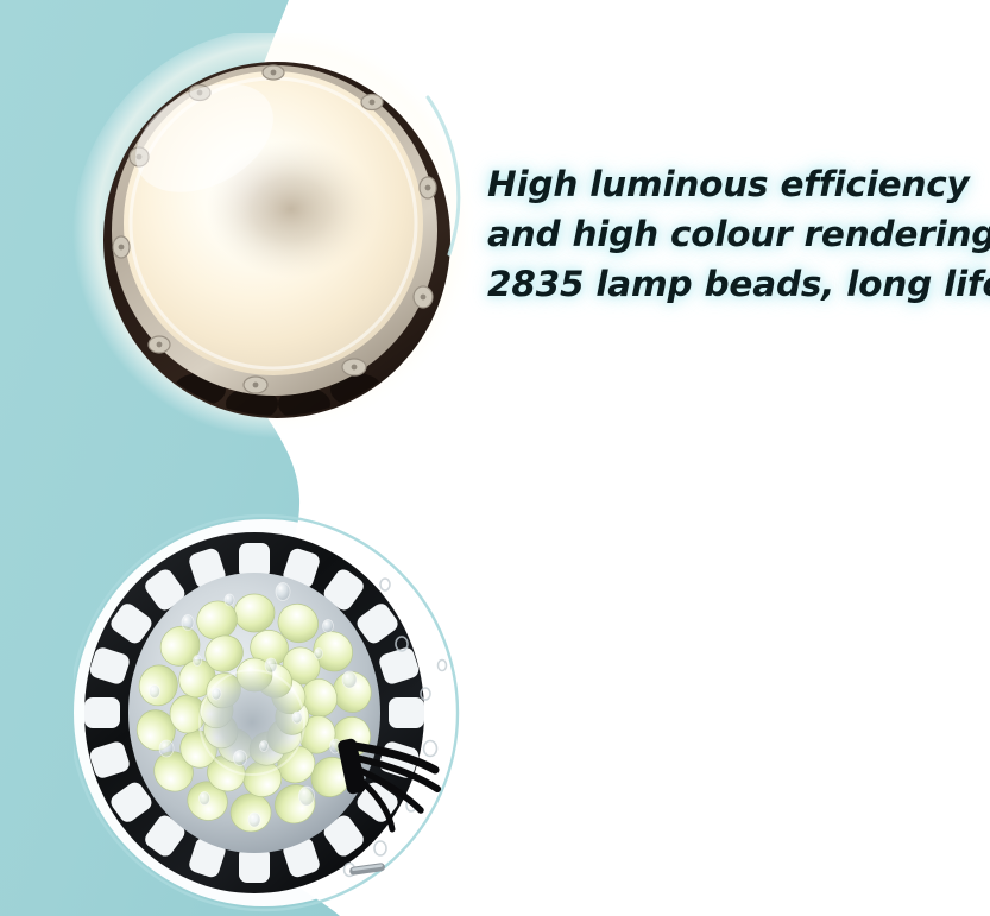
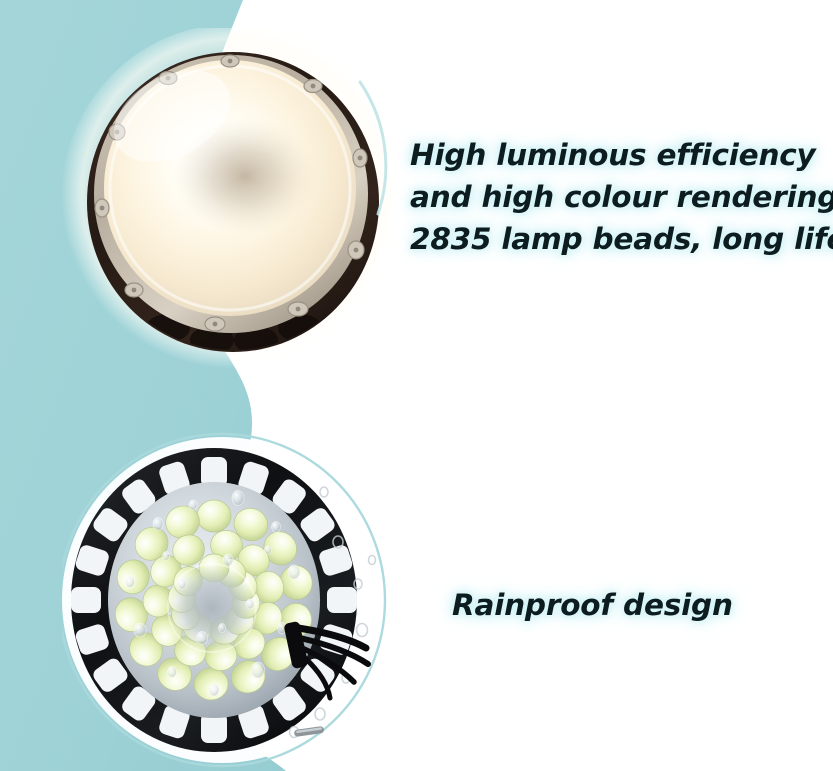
  High luminous efficiency
  and high colour rendering
  2835 lamp beads, long lif
+ Rainproof design
